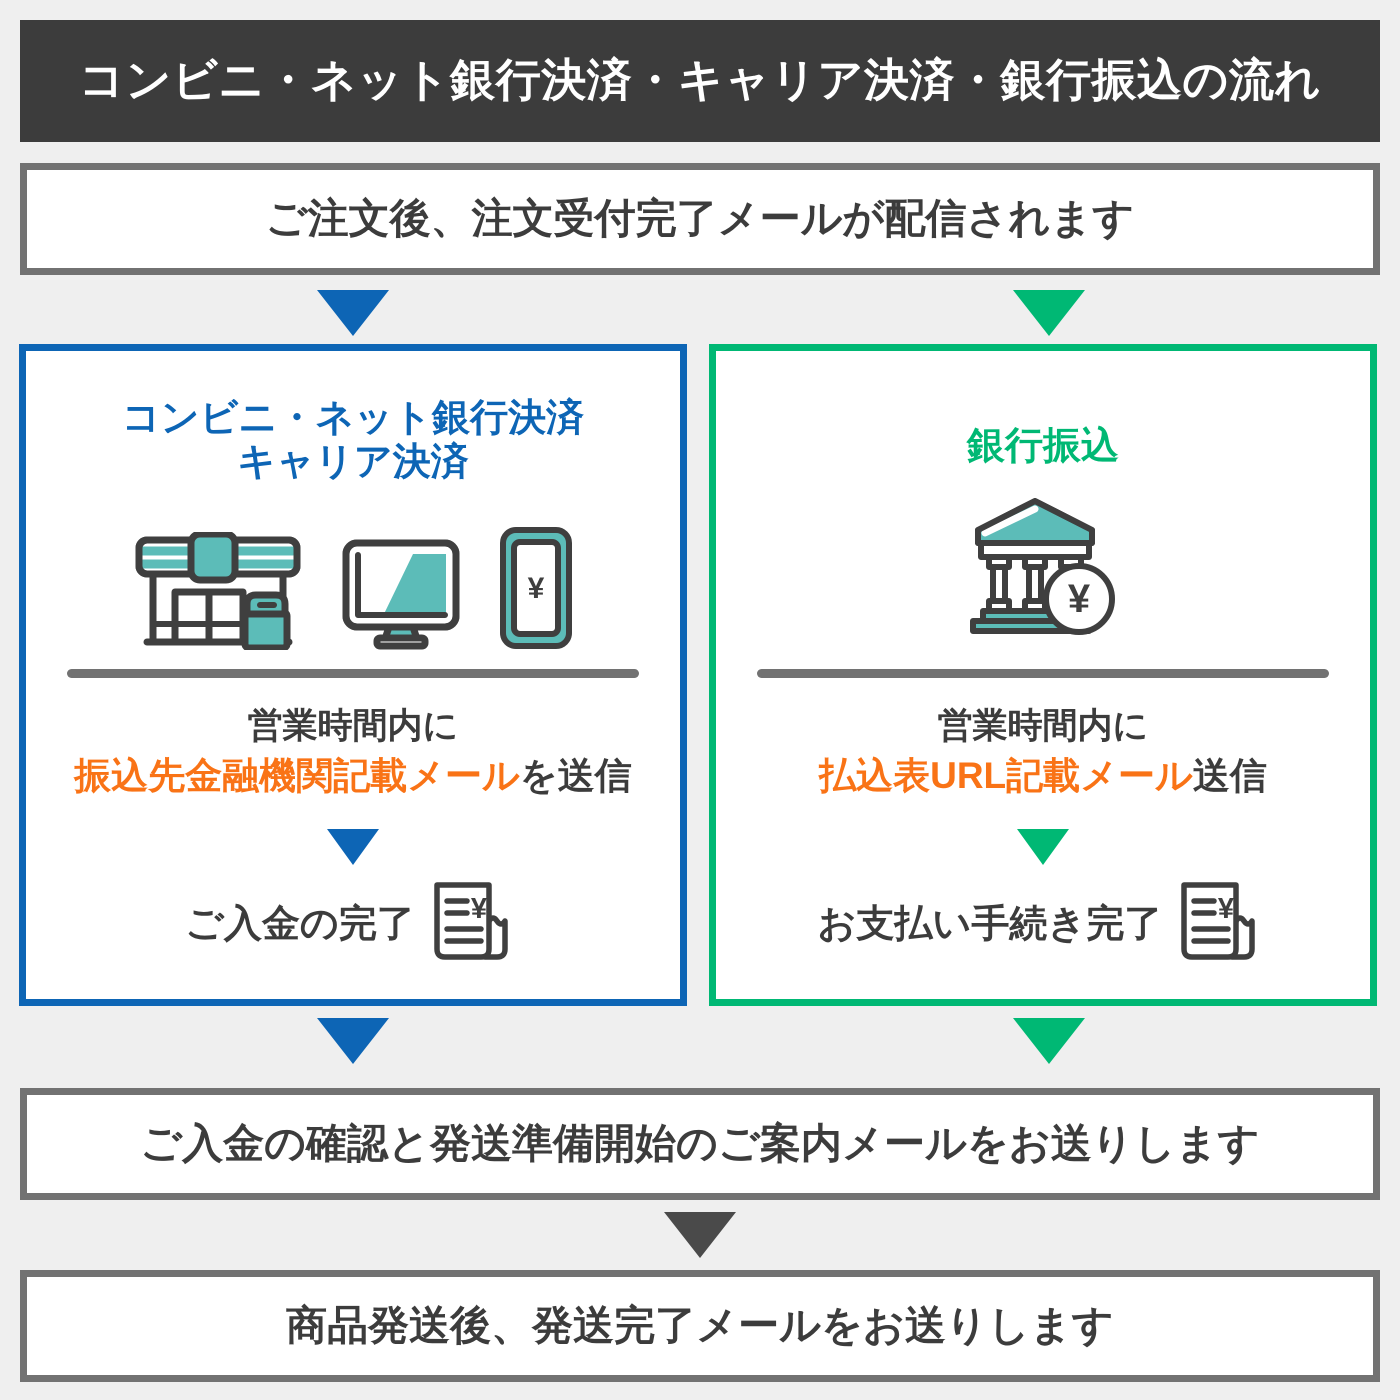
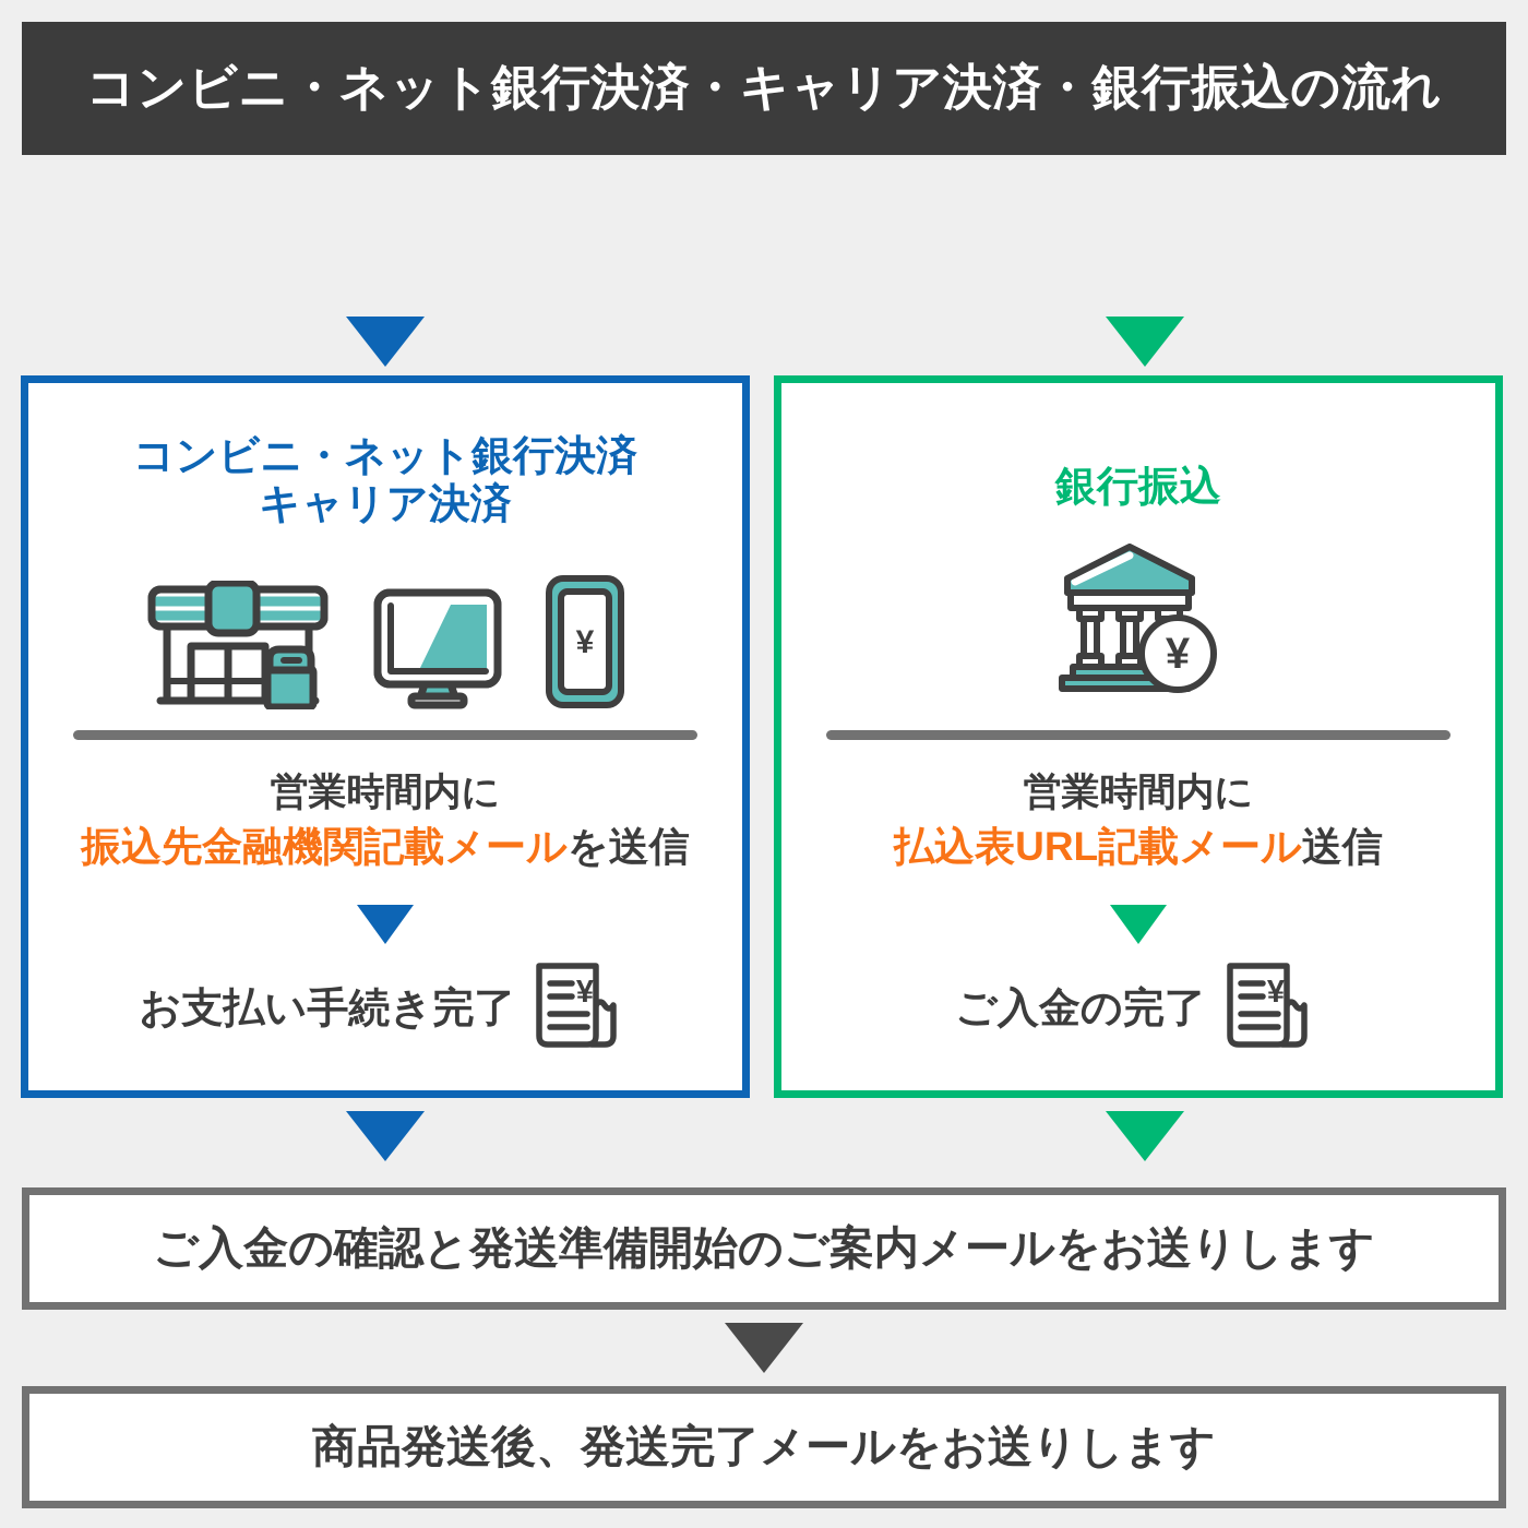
  コンビニ・ネット銀行決済・キャリア決済・銀行振込の流れ
- ご注文後、注文受付完了メールが配信されます
  コンビニ・ネット銀行決済
  キャリア決済
  ¥
  営業時間内に
  振込先金融機関記載メールを送信
- ご入金の完了
+ お支払い手続き完了
  ¥
  銀行振込
  ¥
  営業時間内に
  払込表URL記載メール送信
- お支払い手続き完了
+ ご入金の完了
  ¥
  ご入金の確認と発送準備開始のご案内メールをお送りします
  商品発送後、発送完了メールをお送りします
